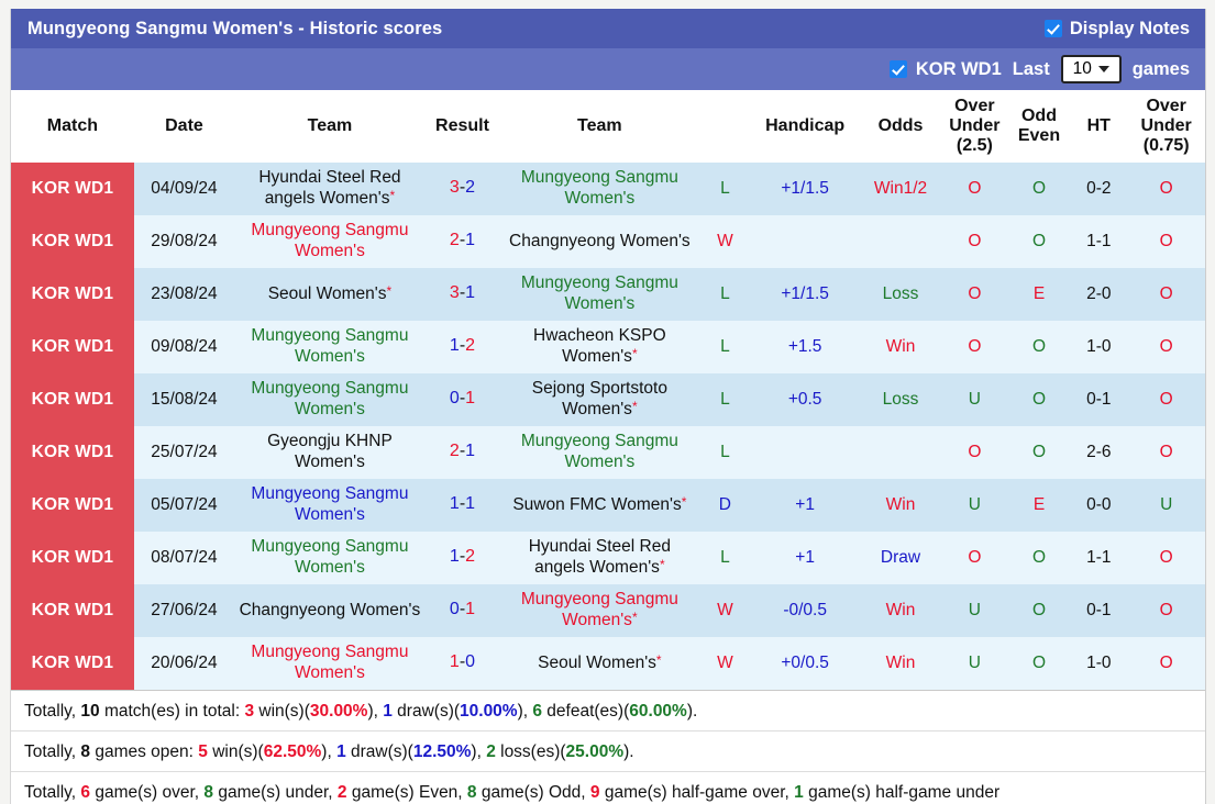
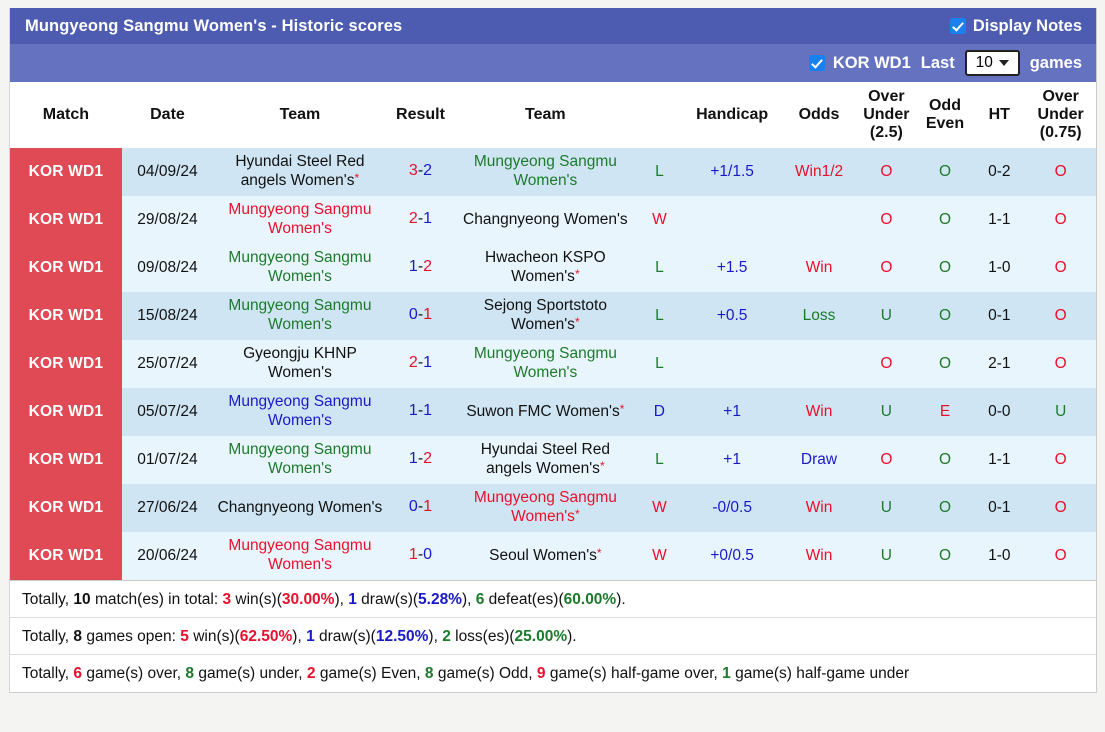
  Mungyeong Sangmu Women's - Historic scores
  Display Notes
  KOR WD1
  Last
  10
  games
  Match	Date	Team	Result	Team		Handicap	Odds	Over Under (2.5)	Odd Even	HT	Over Under (0.75)
  KOR WD1	04/09/24	Hyundai Steel Red angels Women's*	3-2	Mungyeong Sangmu Women's	L	+1/1.5	Win1/2	O	O	0-2	O
  KOR WD1	29/08/24	Mungyeong Sangmu Women's	2-1	Changnyeong Women's	W			O	O	1-1	O
- KOR WD1	23/08/24	Seoul Women's*	3-1	Mungyeong Sangmu Women's	L	+1/1.5	Loss	O	E	2-0	O
  KOR WD1	09/08/24	Mungyeong Sangmu Women's	1-2	Hwacheon KSPO Women's*	L	+1.5	Win	O	O	1-0	O
  KOR WD1	15/08/24	Mungyeong Sangmu Women's	0-1	Sejong Sportstoto Women's*	L	+0.5	Loss	U	O	0-1	O
- KOR WD1	25/07/24	Gyeongju KHNP Women's	2-1	Mungyeong Sangmu Women's	L			O	O	2-6	O
+ KOR WD1	25/07/24	Gyeongju KHNP Women's	2-1	Mungyeong Sangmu Women's	L			O	O	2-1	O
  KOR WD1	05/07/24	Mungyeong Sangmu Women's	1-1	Suwon FMC Women's*	D	+1	Win	U	E	0-0	U
- KOR WD1	08/07/24	Mungyeong Sangmu Women's	1-2	Hyundai Steel Red angels Women's*	L	+1	Draw	O	O	1-1	O
+ KOR WD1	01/07/24	Mungyeong Sangmu Women's	1-2	Hyundai Steel Red angels Women's*	L	+1	Draw	O	O	1-1	O
  KOR WD1	27/06/24	Changnyeong Women's	0-1	Mungyeong Sangmu Women's*	W	-0/0.5	Win	U	O	0-1	O
  KOR WD1	20/06/24	Mungyeong Sangmu Women's	1-0	Seoul Women's*	W	+0/0.5	Win	U	O	1-0	O
- Totally, 10 match(es) in total: 3 win(s)(30.00%), 1 draw(s)(10.00%), 6 defeat(es)(60.00%).
+ Totally, 10 match(es) in total: 3 win(s)(30.00%), 1 draw(s)(5.28%), 6 defeat(es)(60.00%).
  Totally, 8 games open: 5 win(s)(62.50%), 1 draw(s)(12.50%), 2 loss(es)(25.00%).
  Totally, 6 game(s) over, 8 game(s) under, 2 game(s) Even, 8 game(s) Odd, 9 game(s) half-game over, 1 game(s) half-game under
